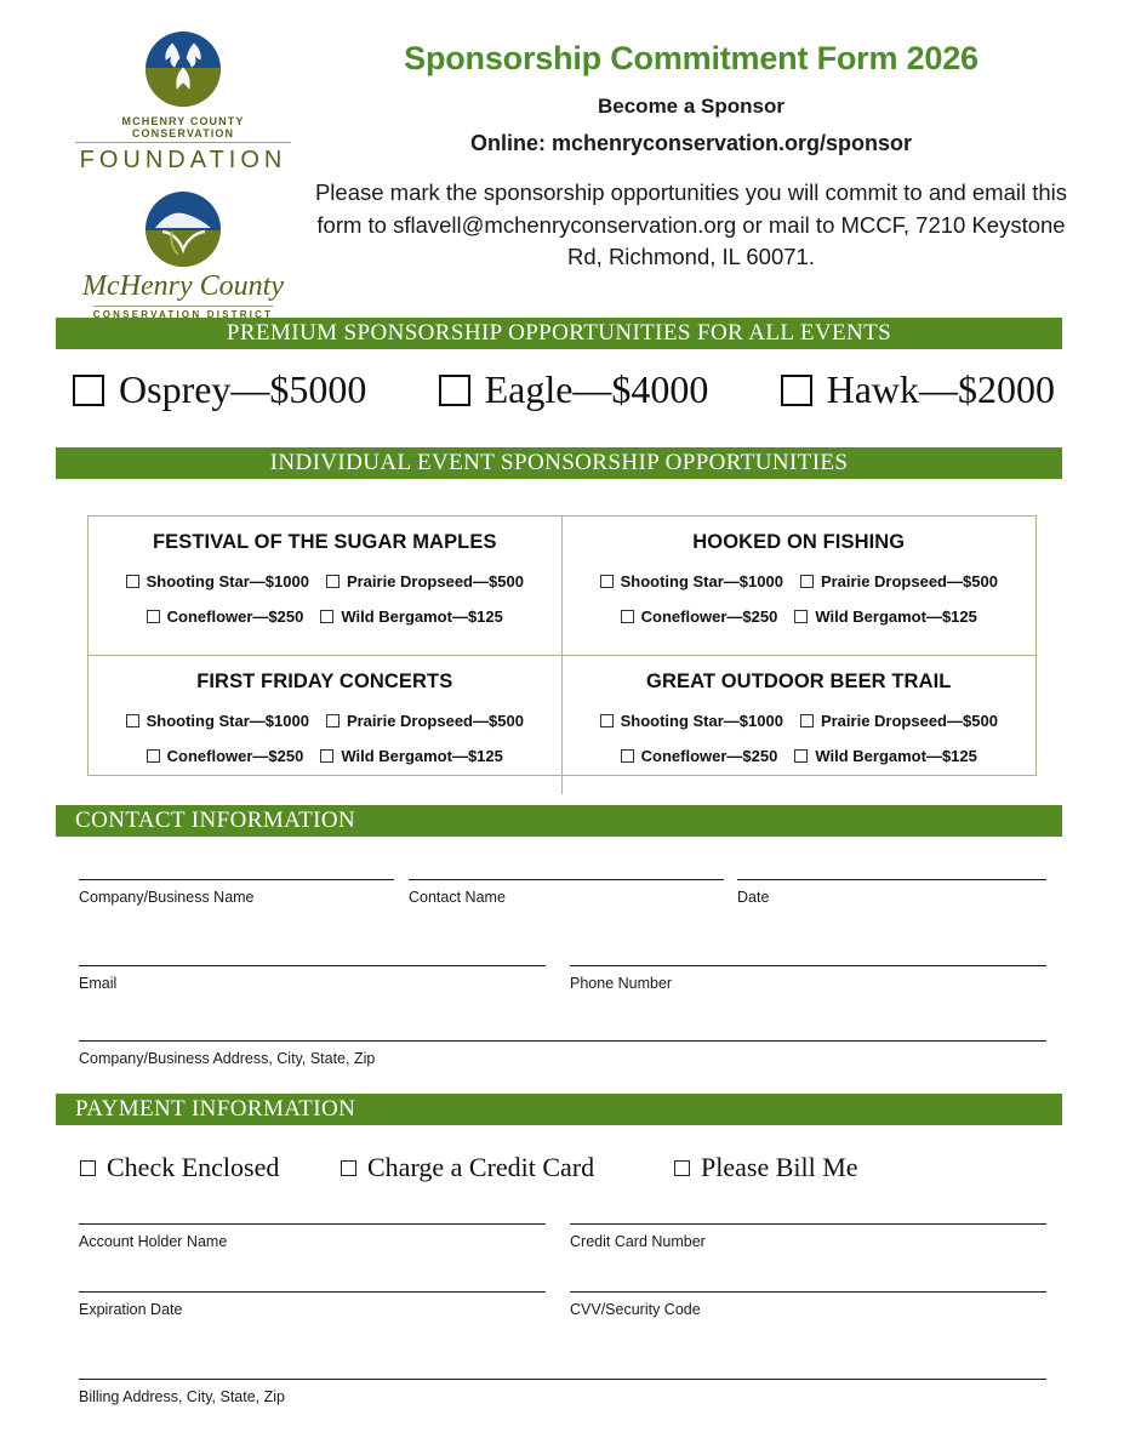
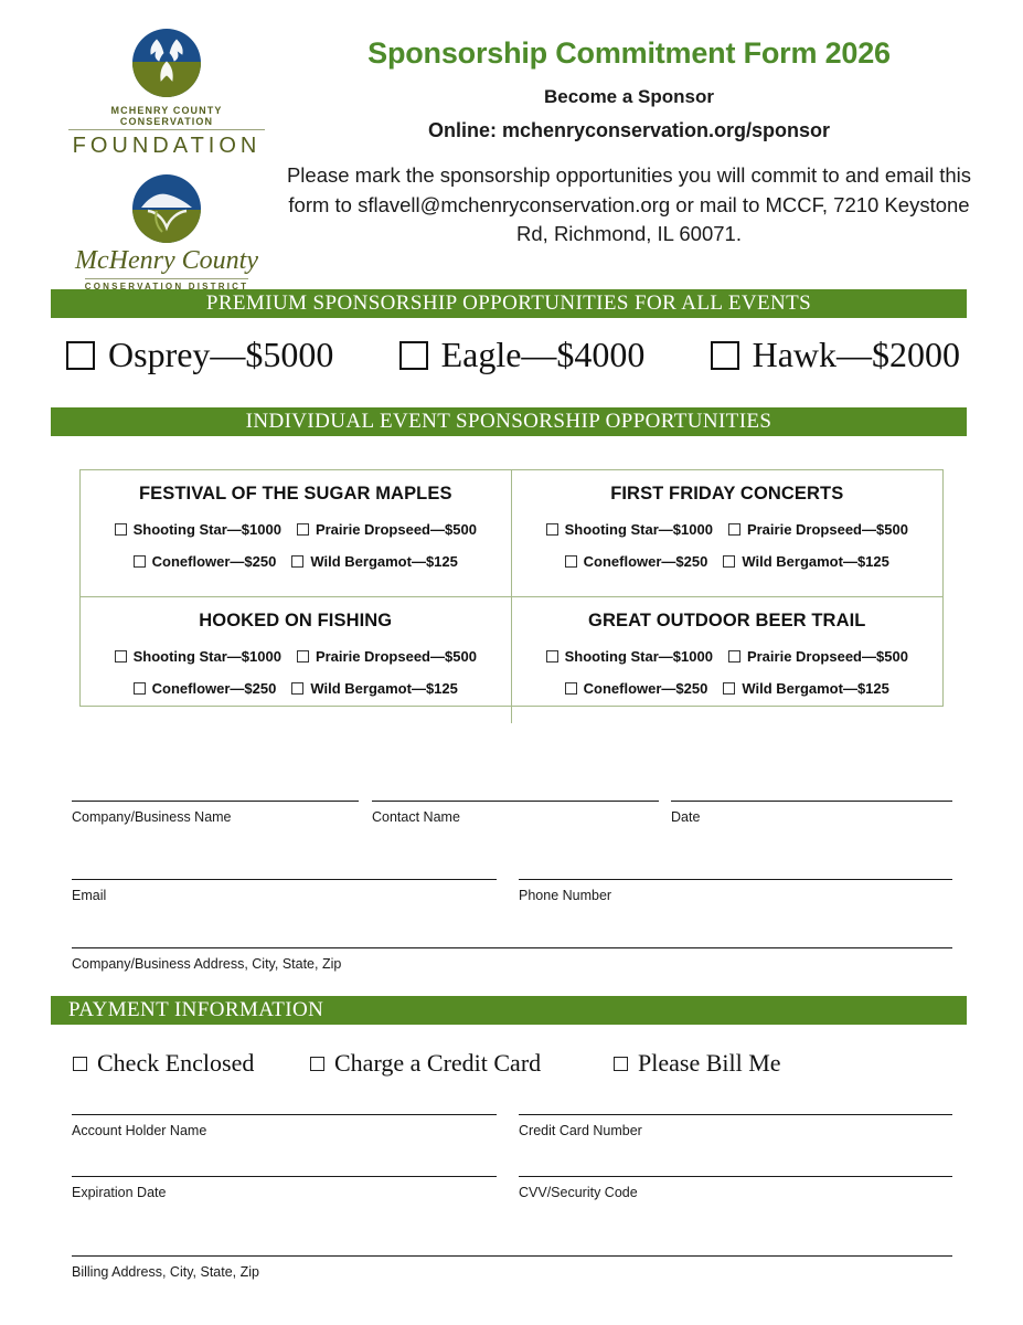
  MCHENRY COUNTY CONSERVATION
  FOUNDATION
  McHenry County
  CONSERVATION DISTRICT
  Sponsorship Commitment Form 2026
  Become a Sponsor
  Online: mchenryconservation.org/sponsor
  Please mark the sponsorship opportunities you will commit to and email this form to sflavell@mchenryconservation.org or mail to MCCF, 7210 Keystone Rd, Richmond, IL 60071.
  PREMIUM SPONSORSHIP OPPORTUNITIES FOR ALL EVENTS
  Osprey—$5000
  Eagle—$4000
  Hawk—$2000
  INDIVIDUAL EVENT SPONSORSHIP OPPORTUNITIES
  FESTIVAL OF THE SUGAR MAPLES
  Shooting Star—$1000
  Prairie Dropseed—$500
  Coneflower—$250
  Wild Bergamot—$125
- HOOKED ON FISHING
+ FIRST FRIDAY CONCERTS
  Shooting Star—$1000
  Prairie Dropseed—$500
  Coneflower—$250
  Wild Bergamot—$125
- FIRST FRIDAY CONCERTS
+ HOOKED ON FISHING
  Shooting Star—$1000
  Prairie Dropseed—$500
  Coneflower—$250
  Wild Bergamot—$125
  GREAT OUTDOOR BEER TRAIL
  Shooting Star—$1000
  Prairie Dropseed—$500
  Coneflower—$250
  Wild Bergamot—$125
- CONTACT INFORMATION
  Company/Business Name
  Contact Name
  Date
  Email
  Phone Number
  Company/Business Address, City, State, Zip
  PAYMENT INFORMATION
  Check Enclosed
  Charge a Credit Card
  Please Bill Me
  Account Holder Name
  Credit Card Number
  Expiration Date
  CVV/Security Code
  Billing Address, City, State, Zip
